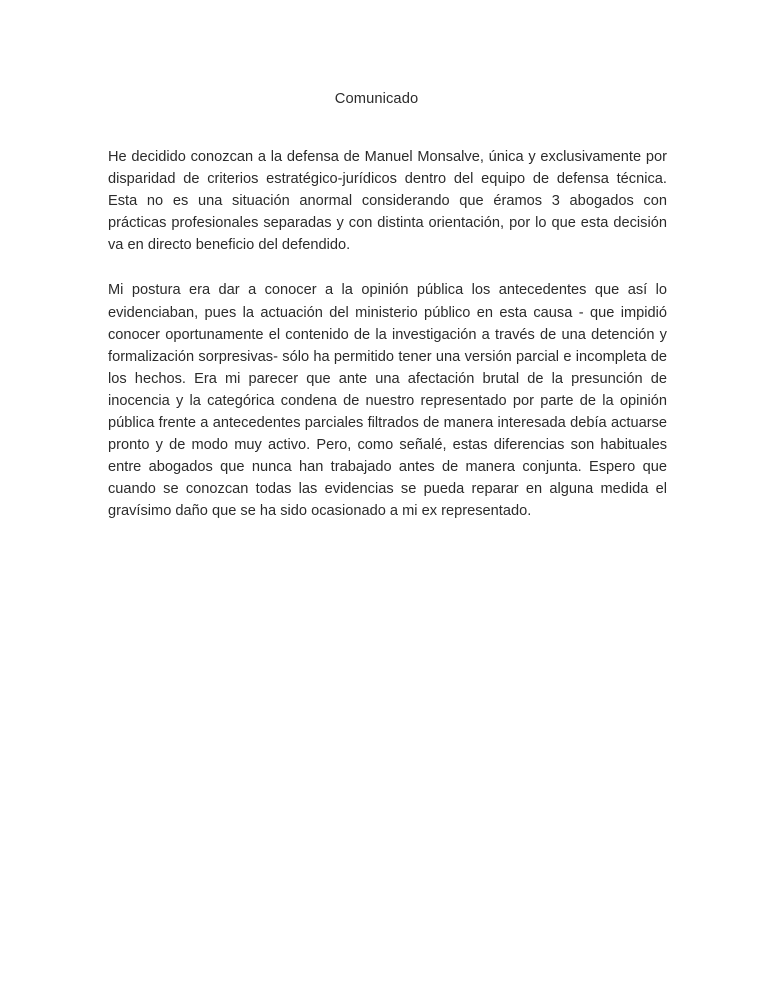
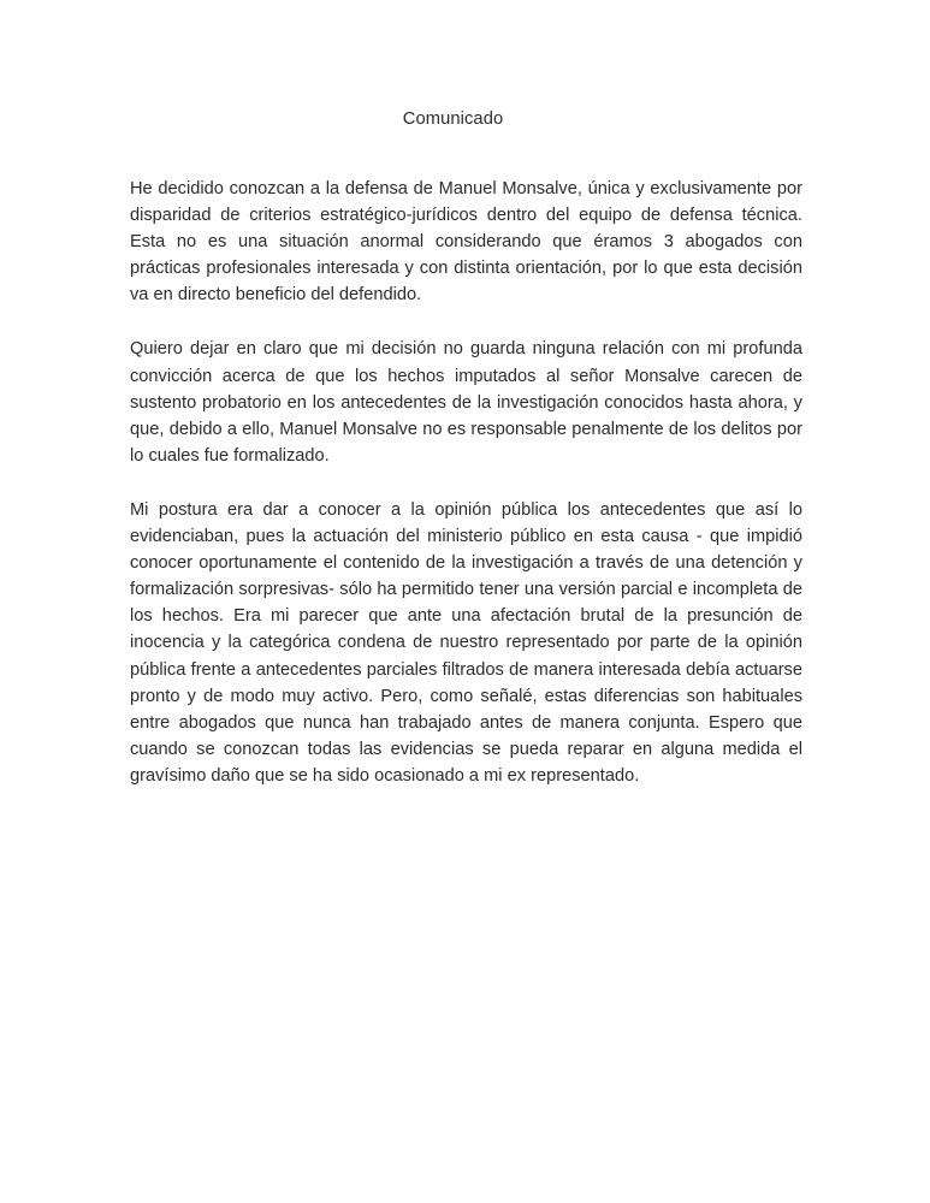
  Comunicado
  He decidido conozcan a la defensa de Manuel Monsalve, única y exclusivamente por disparidad de criterios estratégico-jurídicos dentro del equipo de defensa técnica.
- Esta no es una situación anormal considerando que éramos 3 abogados con prácticas profesionales separadas y con distinta orientación, por lo que esta decisión va en directo beneficio del defendido.
+ Esta no es una situación anormal considerando que éramos 3 abogados con prácticas profesionales interesada y con distinta orientación, por lo que esta decisión va en directo beneficio del defendido.
+ Quiero dejar en claro que mi decisión no guarda ninguna relación con mi profunda convicción acerca de que los hechos imputados al señor Monsalve carecen de sustento probatorio en los antecedentes de la investigación conocidos hasta ahora, y que, debido a ello, Manuel Monsalve no es responsable penalmente de los delitos por lo cuales fue formalizado.
  Mi postura era dar a conocer a la opinión pública los antecedentes que así lo evidenciaban, pues la actuación del ministerio público en esta causa - que impidió conocer oportunamente el contenido de la investigación a través de una detención y formalización sorpresivas- sólo ha permitido tener una versión parcial e incompleta de los hechos. Era mi parecer que ante una afectación brutal de la presunción de inocencia y la categórica condena de nuestro representado por parte de la opinión pública frente a antecedentes parciales filtrados de manera interesada debía actuarse pronto y de modo muy activo. Pero, como señalé, estas diferencias son habituales entre abogados que nunca han trabajado antes de manera conjunta. Espero que cuando se conozcan todas las evidencias se pueda reparar en alguna medida el gravísimo daño que se ha sido ocasionado a mi ex representado.
